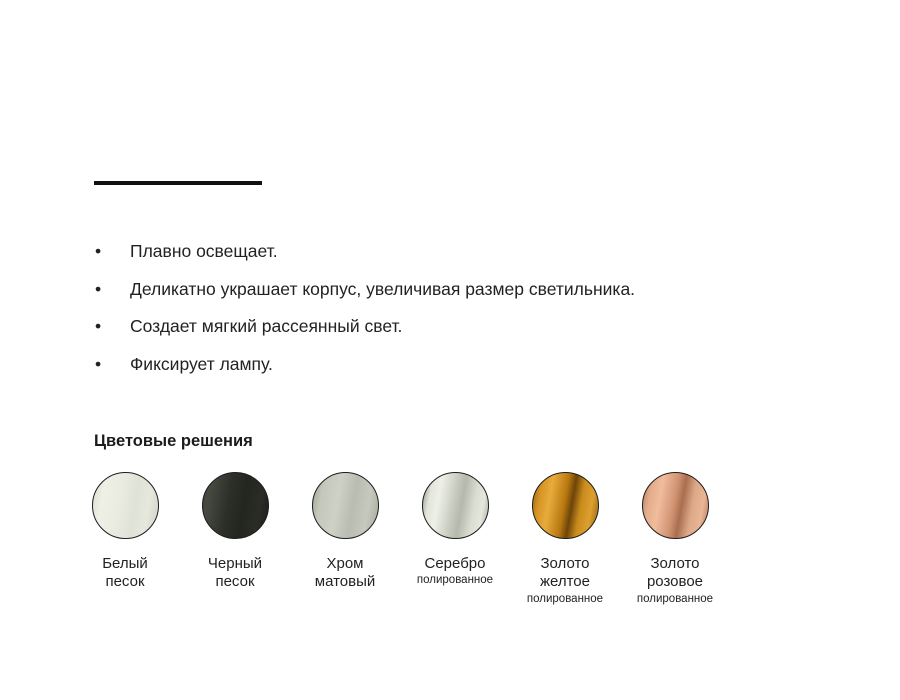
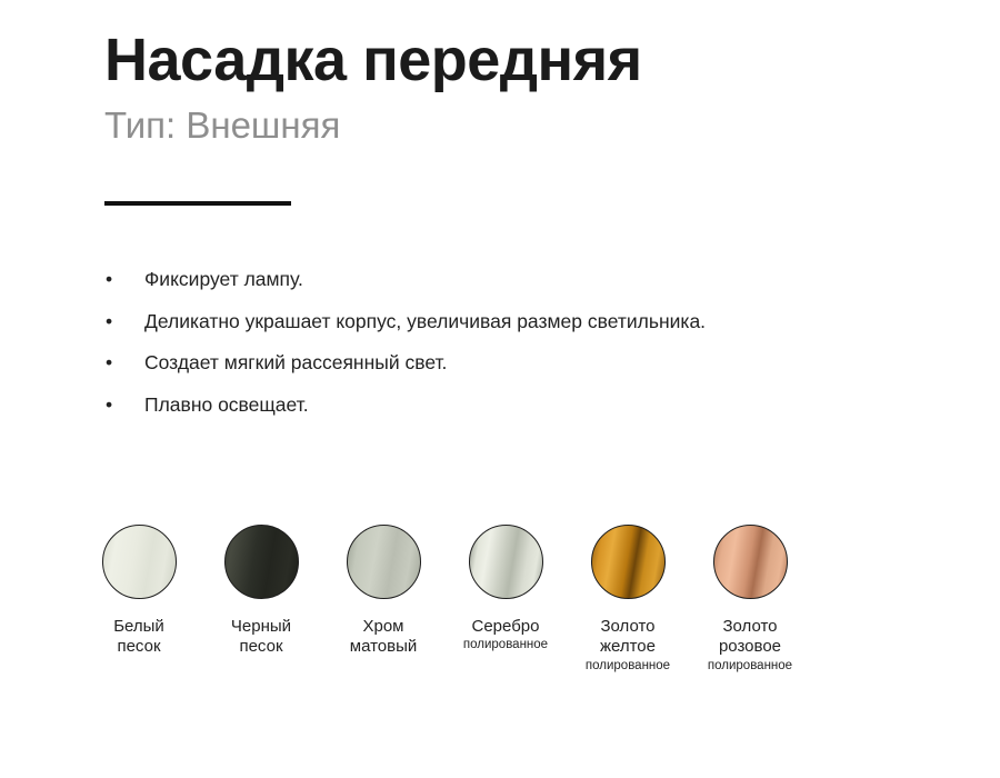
+ Насадка передняя
+ Тип: Внешняя
  •
- Плавно освещает.
+ Фиксирует лампу.
  •
  Деликатно украшает корпус, увеличивая размер светильника.
  •
  Создает мягкий рассеянный свет.
  •
- Фиксирует лампу.
+ Плавно освещает.
- Цветовые решения
  Белый
  песок
  Черный
  песок
  Хром
  матовый
  Серебро
  полированное
  Золото
  желтое
  полированное
  Золото
  розовое
  полированное
